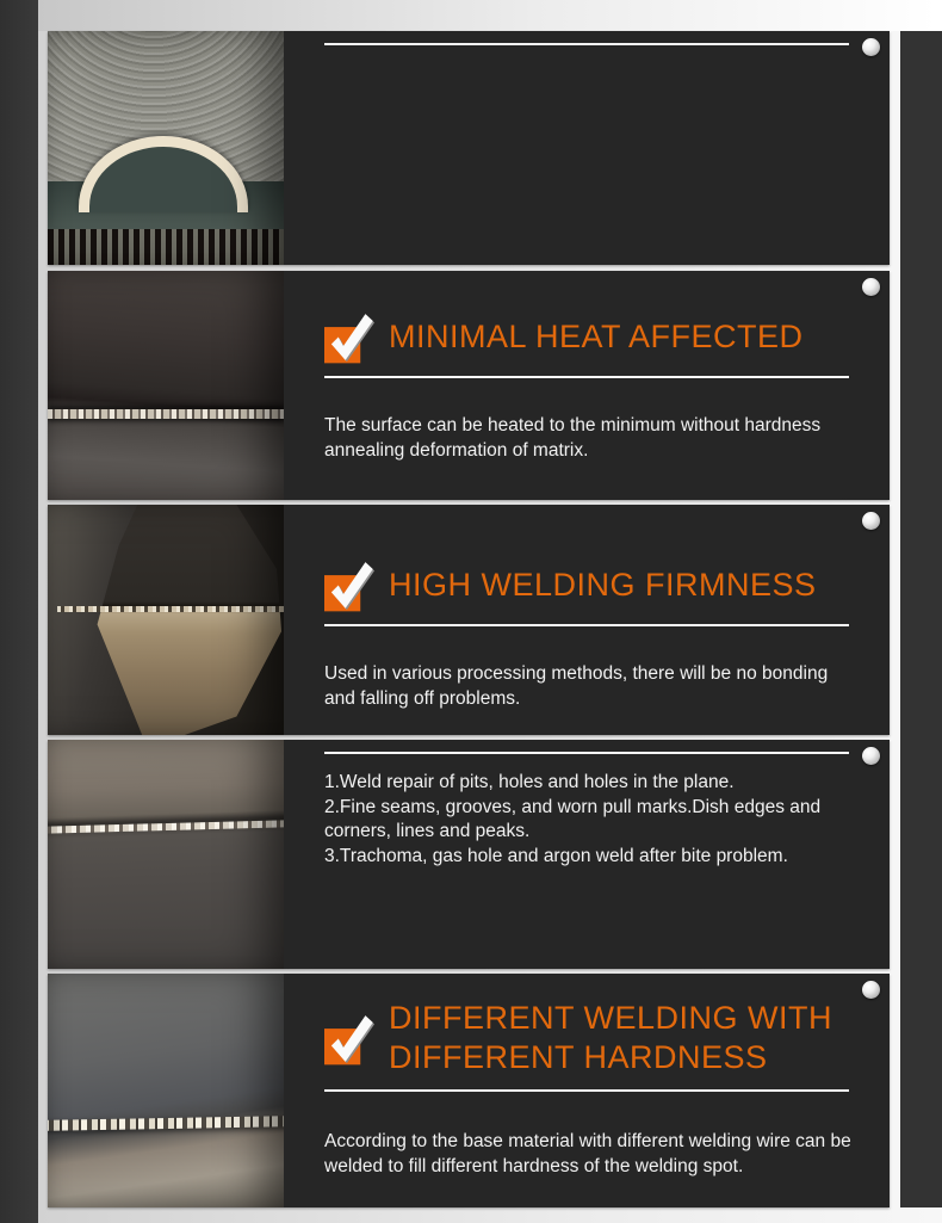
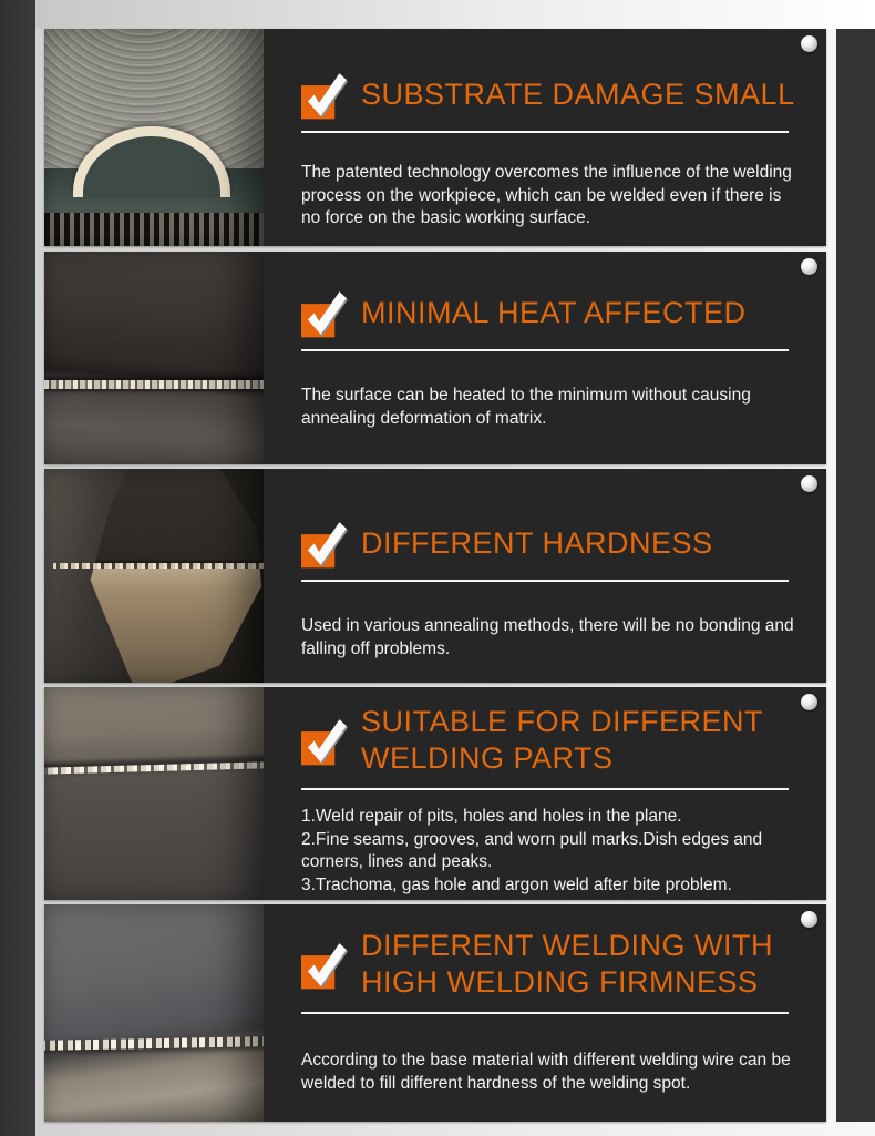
+ SUBSTRATE DAMAGE SMALL
+ The patented technology overcomes the influence of the welding process on the workpiece, which can be welded even if there is no force on the basic working surface.
  MINIMAL HEAT AFFECTED
- The surface can be heated to the minimum without hardness annealing deformation of matrix.
+ The surface can be heated to the minimum without causing annealing deformation of matrix.
- HIGH WELDING FIRMNESS
+ DIFFERENT HARDNESS
- Used in various processing methods, there will be no bonding and falling off problems.
+ Used in various annealing methods, there will be no bonding and falling off problems.
+ SUITABLE FOR DIFFERENT
+ WELDING PARTS
  1.Weld repair of pits, holes and holes in the plane.
  2.Fine seams, grooves, and worn pull marks.Dish edges and corners, lines and peaks.
  3.Trachoma, gas hole and argon weld after bite problem.
  DIFFERENT WELDING WITH
- DIFFERENT HARDNESS
+ HIGH WELDING FIRMNESS
  According to the base material with different welding wire can be welded to fill different hardness of the welding spot.
